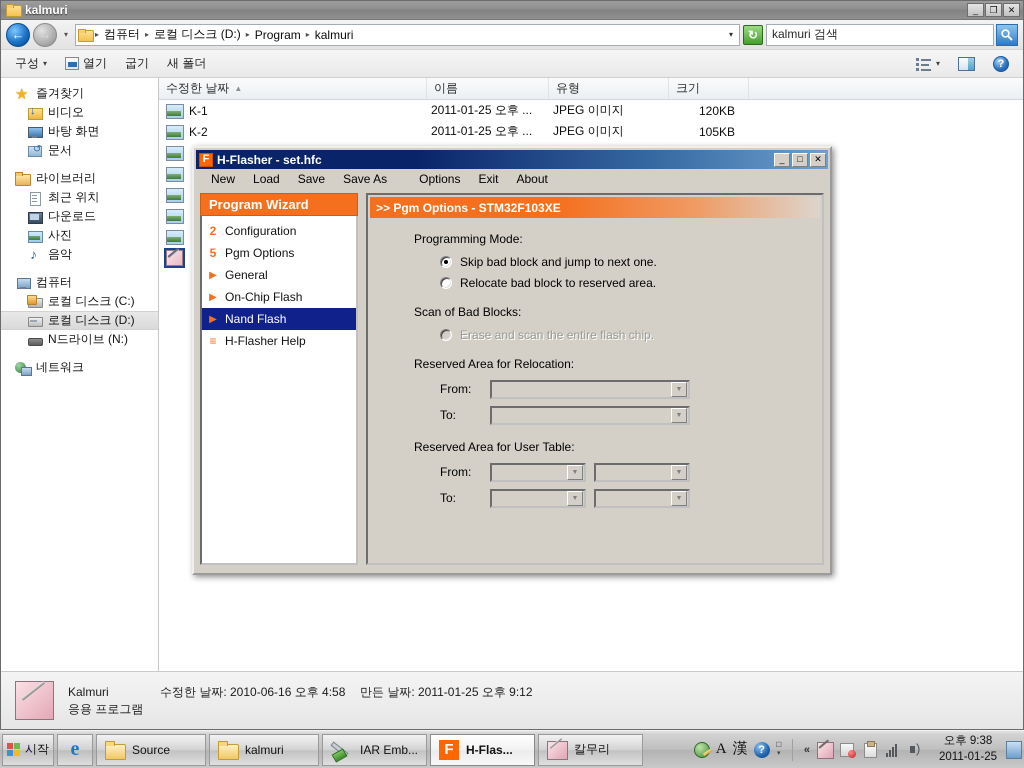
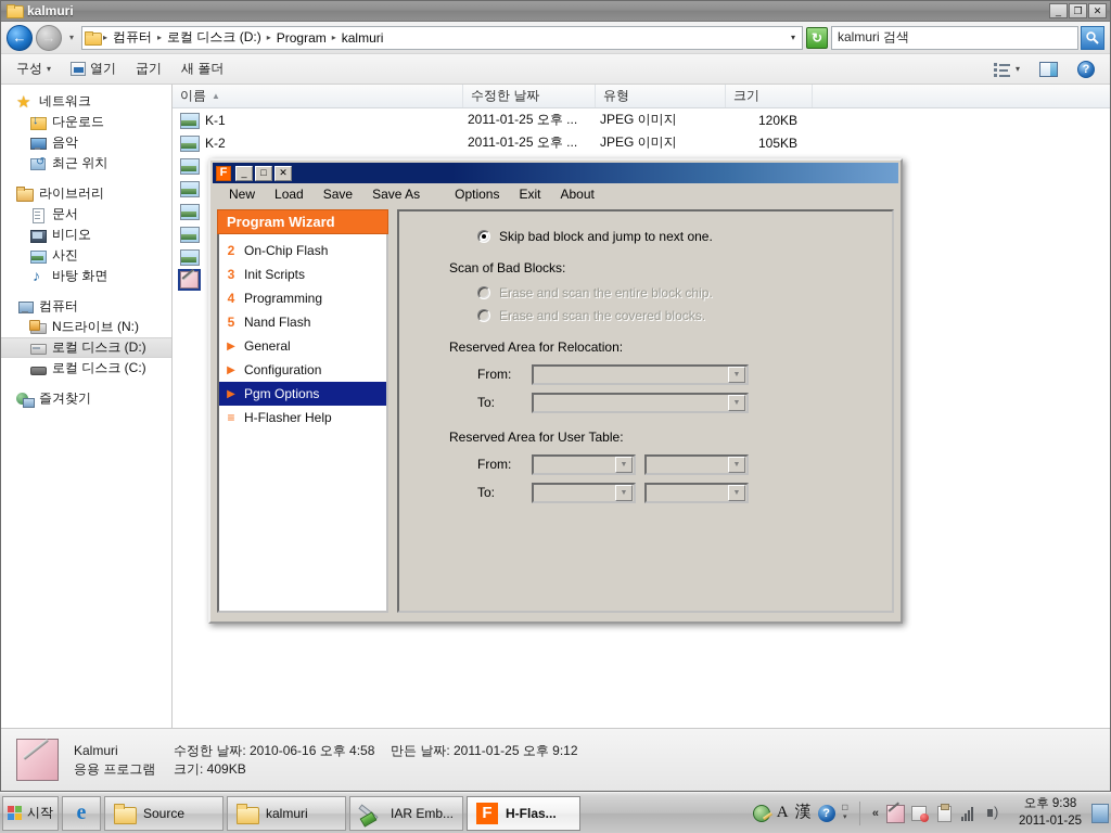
  kalmuri
  _
  ❐
  ✕
  ←
  →
  ▾
  ▸
  컴퓨터
  ▸
  로컬 디스크 (D:)
  ▸
  Program
  ▸
  kalmuri
  ▾
  ↻
  kalmuri 검색
  구성
  ▾
  열기
  굽기
  새 폴더
  ▾
  ?
- 즐겨찾기
+ 네트워크
- 비디오
+ 다운로드
- 바탕 화면
+ 음악
- 문서
+ 최근 위치
  라이브러리
- 최근 위치
+ 문서
- 다운로드
+ 비디오
  사진
- 음악
+ 바탕 화면
  컴퓨터
- 로컬 디스크 (C:)
+ N드라이브 (N:)
  로컬 디스크 (D:)
- N드라이브 (N:)
+ 로컬 디스크 (C:)
- 네트워크
+ 즐겨찾기
- 수정한 날짜
+ 이름
  ▲
- 이름
+ 수정한 날짜
  유형
  크기
  K-1
  2011-01-25 오후 ...
  JPEG 이미지
  120KB
  K-2
  2011-01-25 오후 ...
  JPEG 이미지
  105KB
  Kalmuri
  응용 프로그램
  수정한 날짜: 2010-06-16 오후 4:58
+ 크기: 409KB
  만든 날짜: 2011-01-25 오후 9:12
  F
- H-Flasher - set.hfc
  _
  □
  ✕
  New
  Load
  Save
  Save As
  Options
  Exit
  About
  Program Wizard
  2
- Configuration
+ On-Chip Flash
+ 3
+ Init Scripts
+ 4
+ Programming
  5
- Pgm Options
+ Nand Flash
  ▶
  General
  ▶
- On-Chip Flash
+ Configuration
  ▶
- Nand Flash
+ Pgm Options
  ≡
  H-Flasher Help
- >> Pgm Options - STM32F103XE
- Programming Mode:
  Skip bad block and jump to next one.
- Relocate bad block to reserved area.
  Scan of Bad Blocks:
- Erase and scan the entire flash chip.
+ Erase and scan the entire block chip.
+ Erase and scan the covered blocks.
  Reserved Area for Relocation:
  From:
  To:
  Reserved Area for User Table:
  From:
  To:
  시작
  e
  Source
  kalmuri
  IAR Emb...
  F
  H-Flas...
- 칼무리
  A
  漢
  ?
  «
  오후 9:38
  2011-01-25
